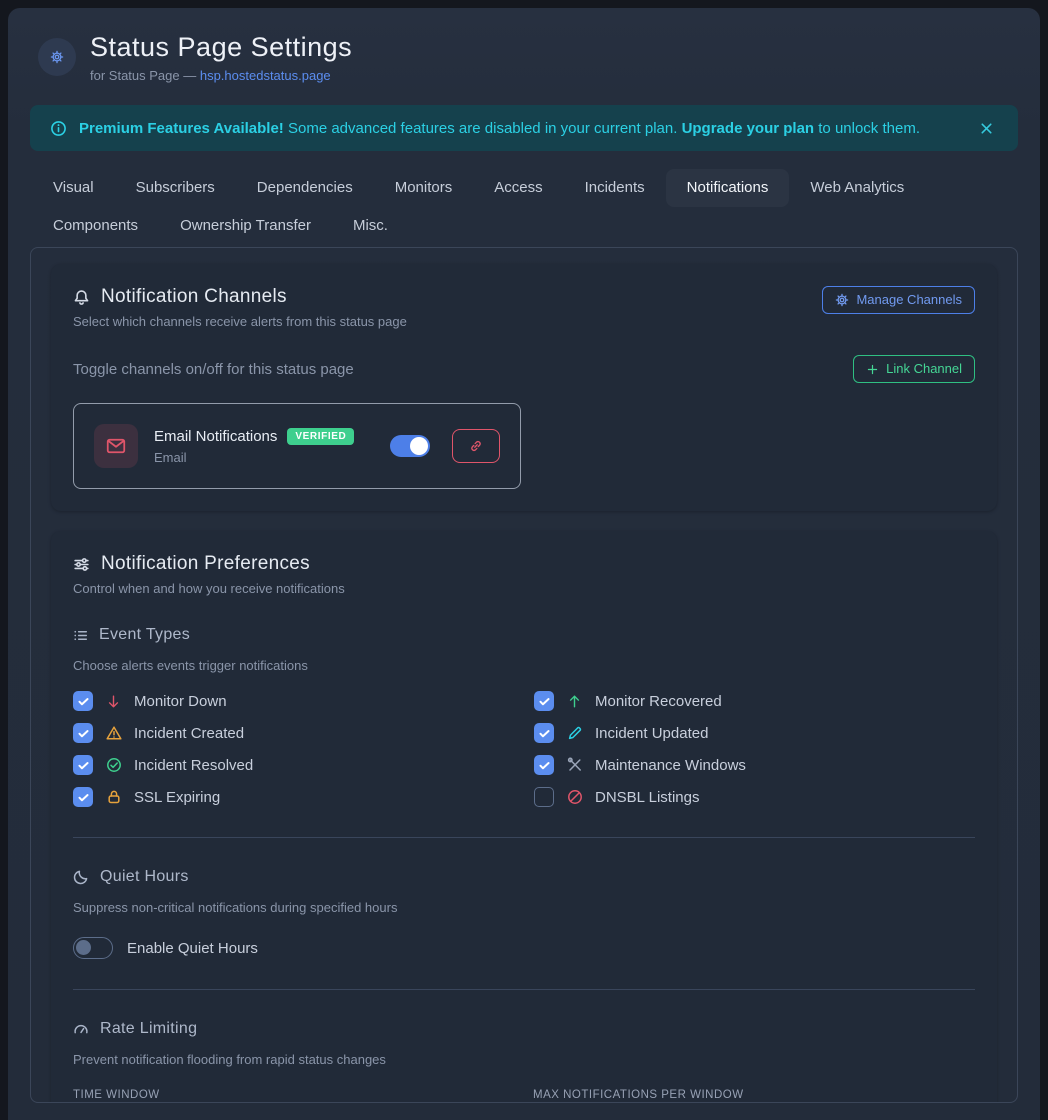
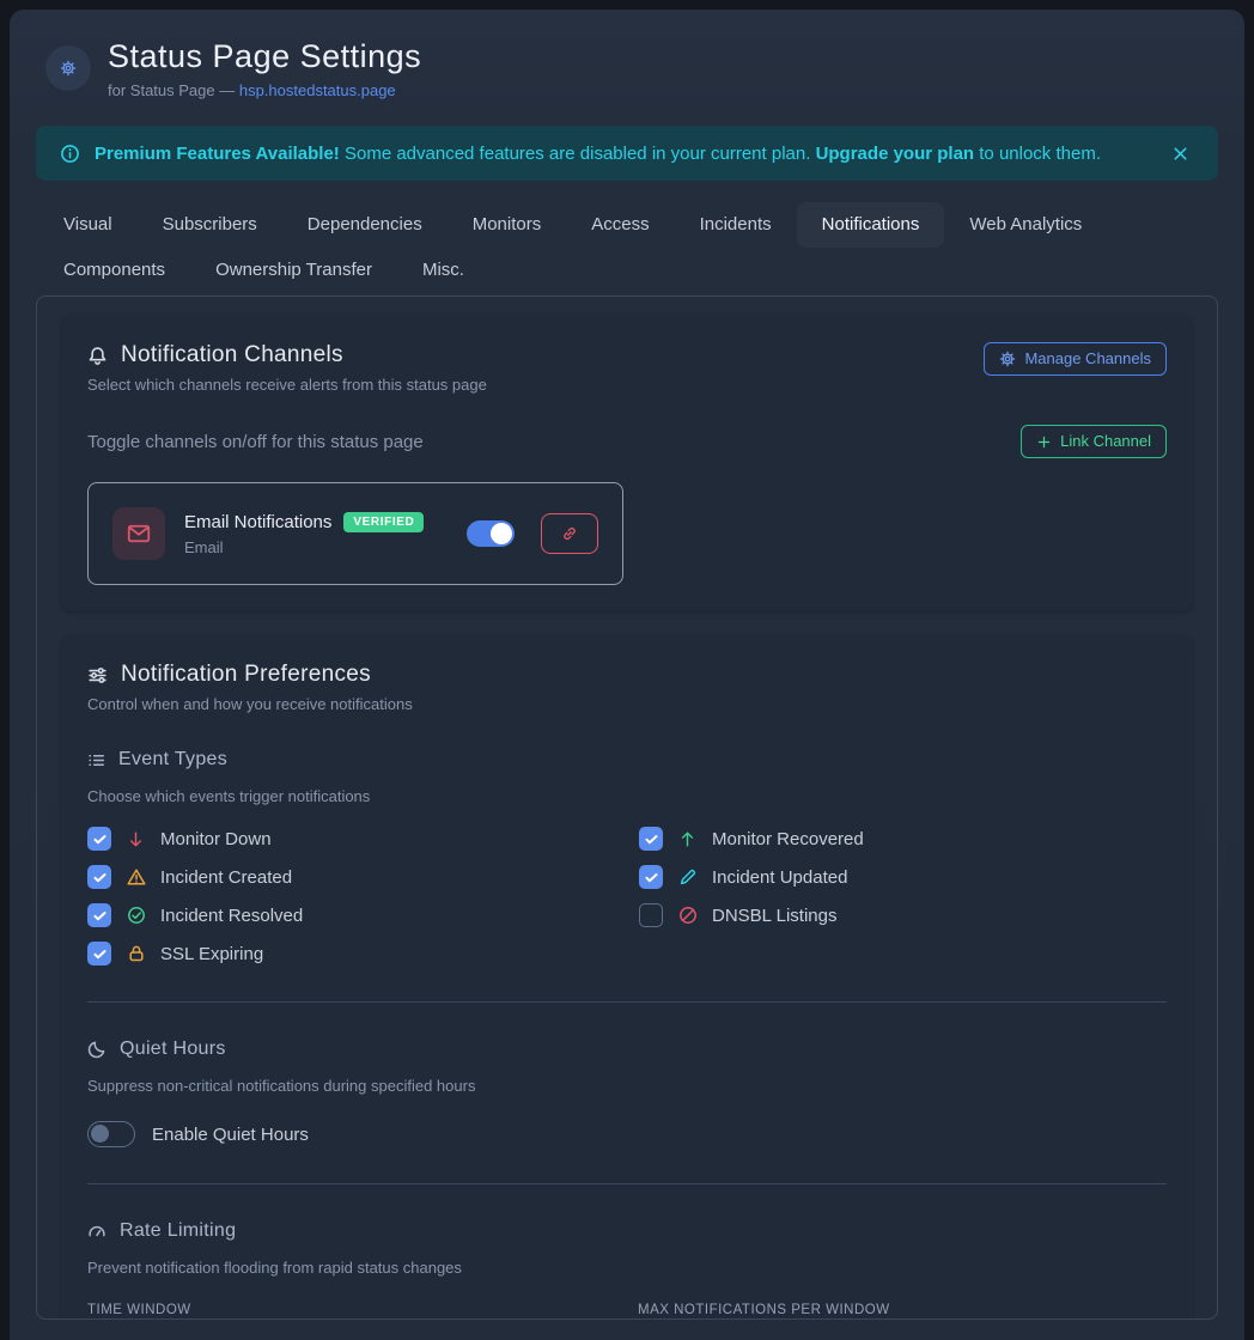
  Status Page Settings
  for Status Page — hsp.hostedstatus.page
  Premium Features Available! Some advanced features are disabled in your current plan. Upgrade your plan to unlock them.
  Visual
  Subscribers
  Dependencies
  Monitors
  Access
  Incidents
  Notifications
  Web Analytics
  Components
  Ownership Transfer
  Misc.
  Notification Channels
  Select which channels receive alerts from this status page
  Manage Channels
  Toggle channels on/off for this status page
  Link Channel
  Email Notifications
  VERIFIED
  Email
  Notification Preferences
  Control when and how you receive notifications
  Event Types
- Choose alerts events trigger notifications
+ Choose which events trigger notifications
  Monitor Down
  Incident Created
  Incident Resolved
  SSL Expiring
  Monitor Recovered
  Incident Updated
- Maintenance Windows
  DNSBL Listings
  Quiet Hours
  Suppress non-critical notifications during specified hours
  Enable Quiet Hours
  Rate Limiting
  Prevent notification flooding from rapid status changes
  TIME WINDOW
  MAX NOTIFICATIONS PER WINDOW
